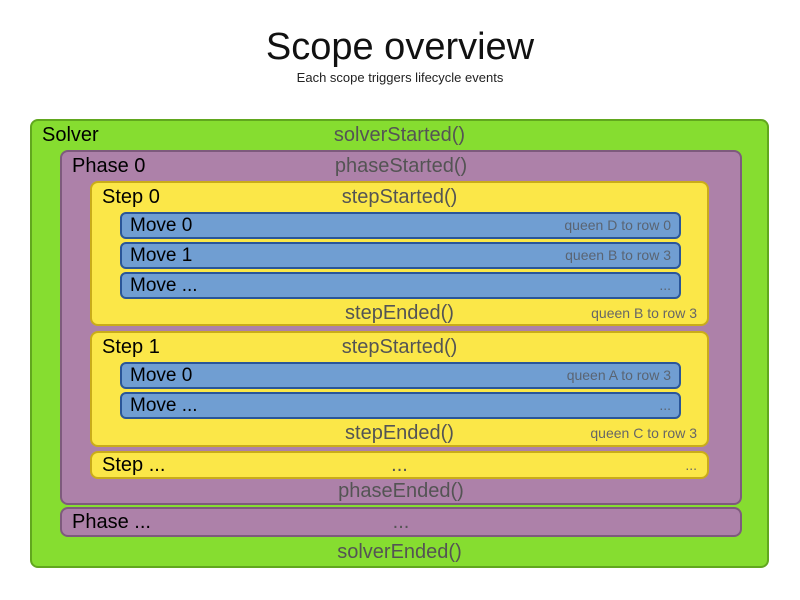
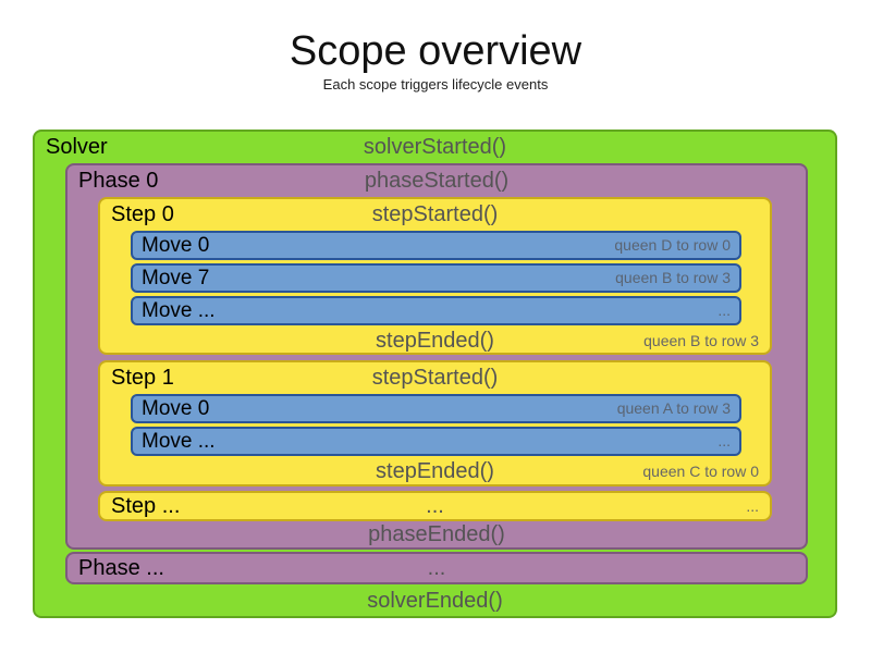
  Scope overview
  Each scope triggers lifecycle events
  Solver
  solverStarted()
  Phase 0
  phaseStarted()
  Step 0
  stepStarted()
  Move 0
  queen D to row 0
- Move 1
+ Move 7
  queen B to row 3
  Move ...
  ...
  stepEnded()
  queen B to row 3
  Step 1
  stepStarted()
  Move 0
  queen A to row 3
  Move ...
  ...
  stepEnded()
- queen C to row 3
+ queen C to row 0
  Step ...
  ...
  ...
  phaseEnded()
  Phase ...
  ...
  solverEnded()
